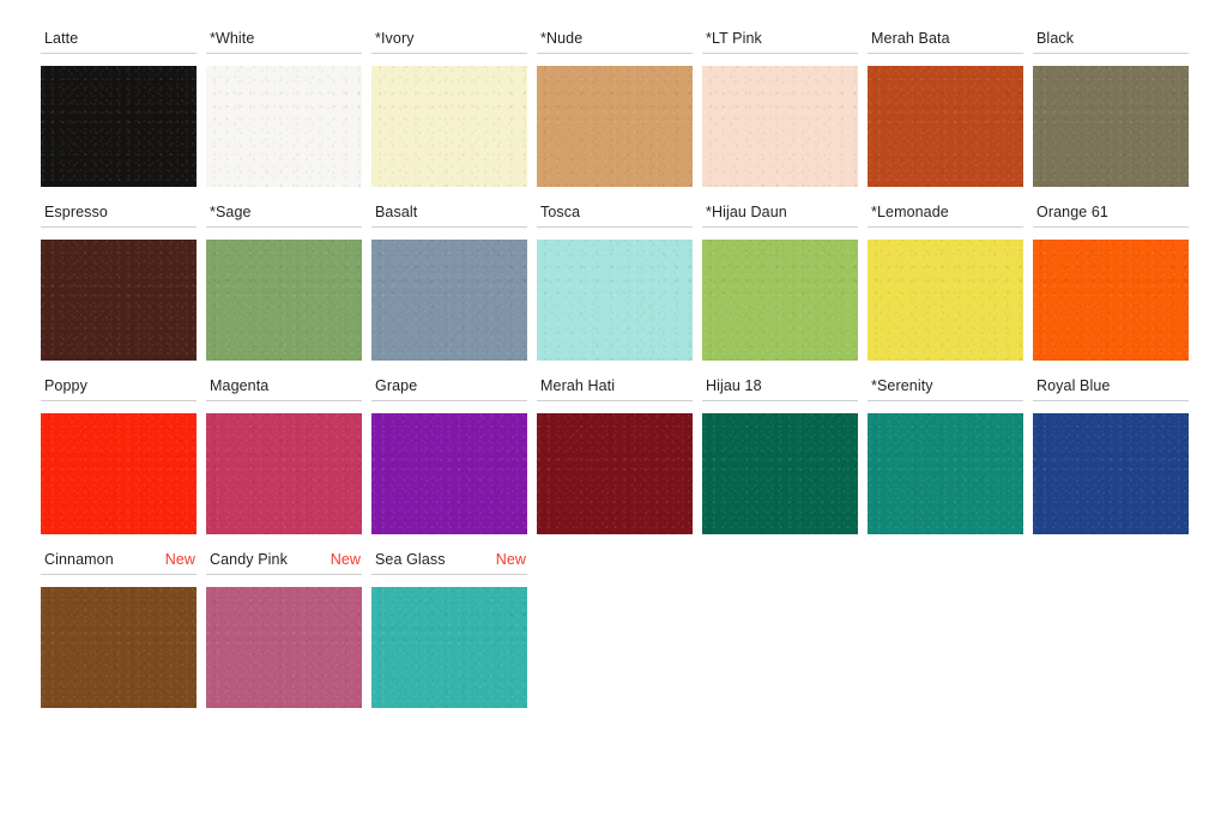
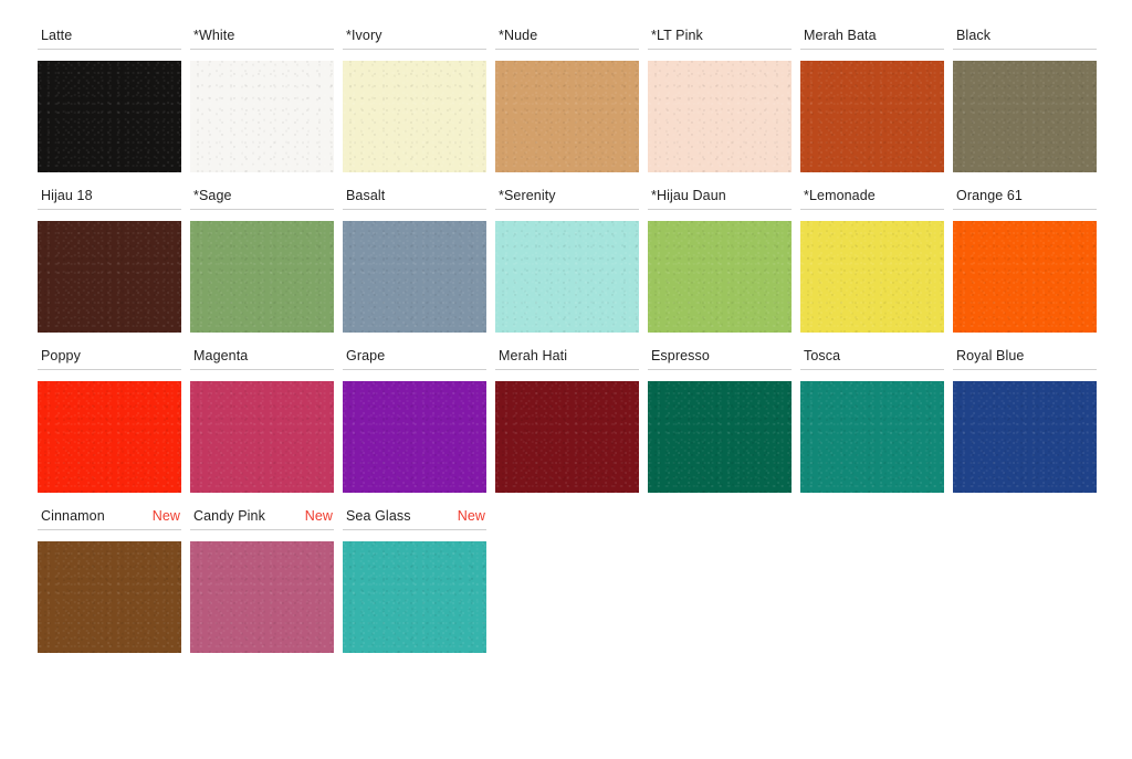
  Latte
  *White
  *Ivory
  *Nude
  *LT Pink
  Merah Bata
  Black
- Espresso
+ Hijau 18
  *Sage
  Basalt
- Tosca
+ *Serenity
  *Hijau Daun
  *Lemonade
  Orange 61
  Poppy
  Magenta
  Grape
  Merah Hati
- Hijau 18
+ Espresso
- *Serenity
+ Tosca
  Royal Blue
  Cinnamon
  New
  Candy Pink
  New
  Sea Glass
  New
